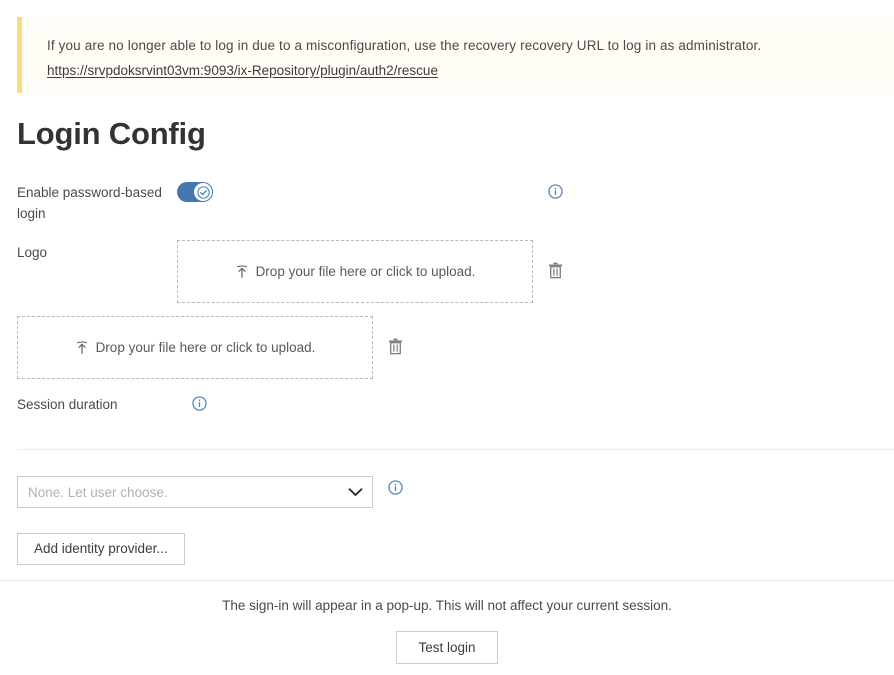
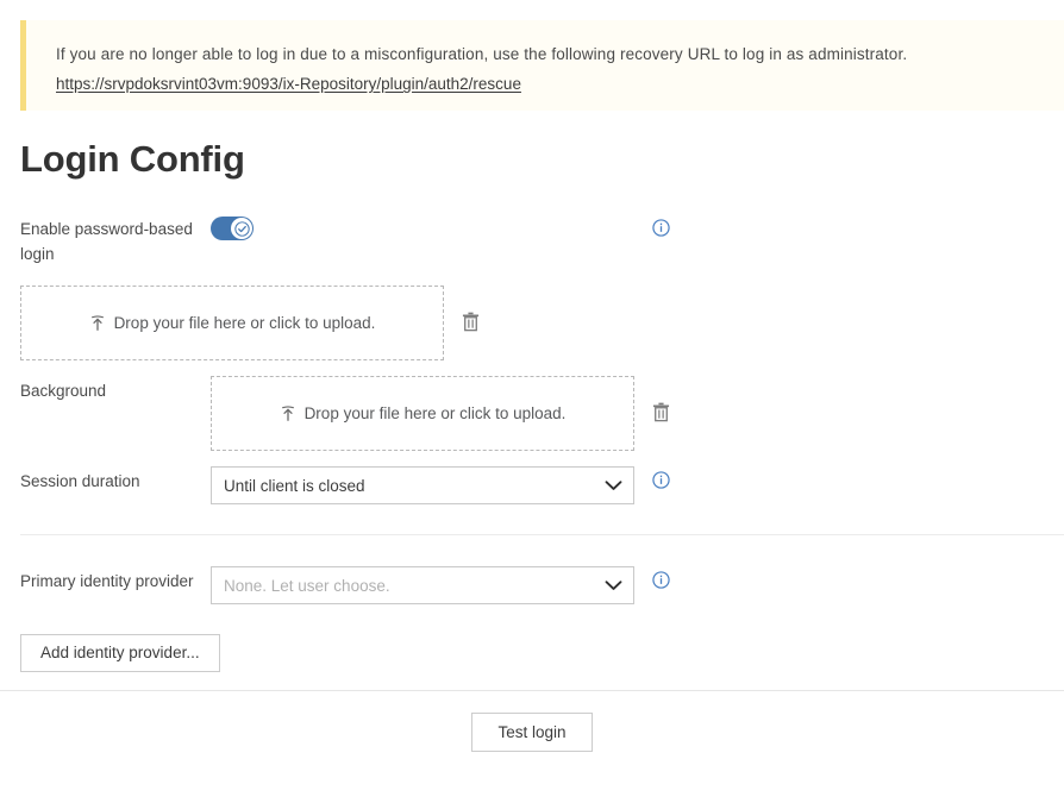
- If you are no longer able to log in due to a misconfiguration, use the recovery recovery URL to log in as administrator.
+ If you are no longer able to log in due to a misconfiguration, use the following recovery URL to log in as administrator.
  https://srvpdoksrvint03vm:9093/ix-Repository/plugin/auth2/rescue
  Login Config
  Enable password-based login
- Logo
  Drop your file here or click to upload.
+ Background
  Drop your file here or click to upload.
  Session duration
+ Until client is closed
+ Primary identity provider
  None. Let user choose.
  Add identity provider...
- The sign-in will appear in a pop-up. This will not affect your current session.
  Test login
